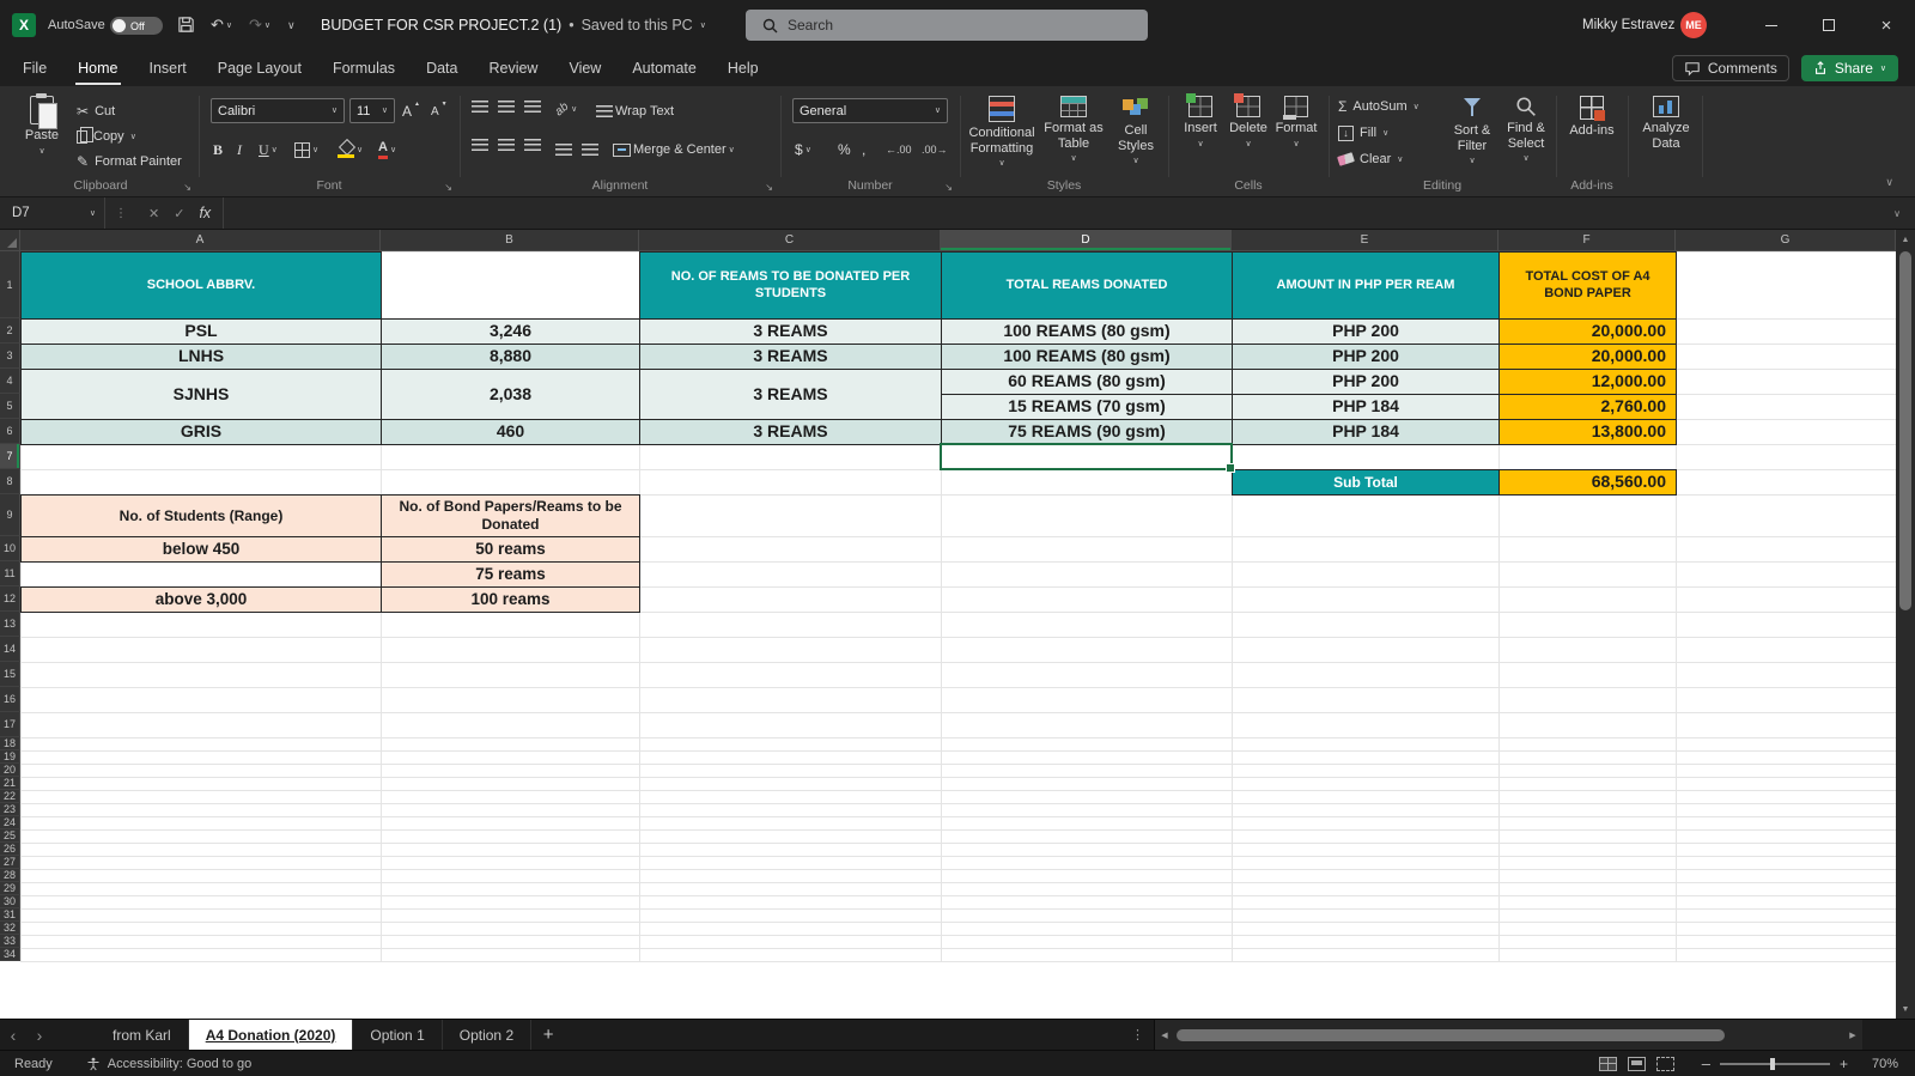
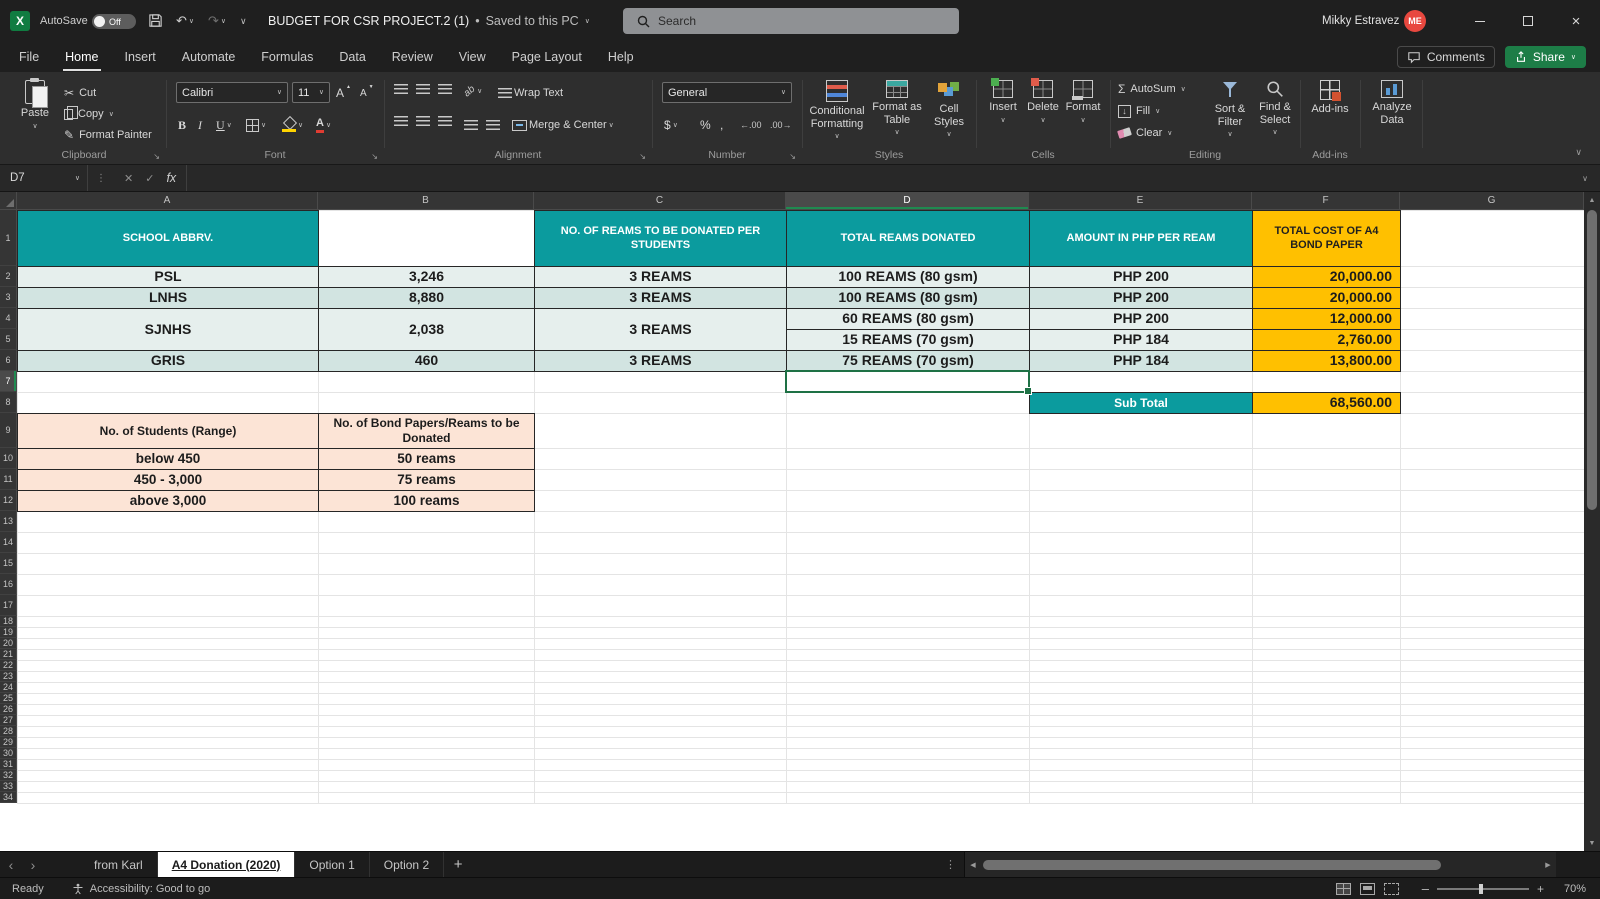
  X
  AutoSave
  Off
  ↶
  ↷
  ∨
  BUDGET FOR CSR PROJECT.2 (1)
  •
  Saved to this PC
  Search
  Mikky Estravez
  ME
  ×
  File
  Home
  Insert
- Page Layout
+ Automate
  Formulas
  Data
  Review
  View
- Automate
+ Page Layout
  Help
  Comments
  Share
  Paste
  ✂
  Cut
  Copy
  ✎
  Format Painter
  Clipboard
  ↘
  Calibri
  11
  A
  A
  B
  I
  U
  A
  Font
  ↘
  Wrap Text
  Merge & Center
  Alignment
  ↘
  General
  $
  %
  ,
  ←.00
  .00→
  Number
  ↘
  Conditional Formatting
  Format as Table
  Cell Styles
  Styles
  Insert
  Delete
  Format
  Cells
  Σ
  AutoSum
  ↓
  Fill
  Clear
  Sort & Filter
  Find & Select
  Editing
  Add-ins
  Add-ins
  Analyze Data
  ∨
  D7
  ⋮
  ✕
  ✓
  fx
  ∨
  A
  B
  C
  D
  E
  F
  G
  1
  2
  3
  4
  5
  6
  7
  8
  9
  10
  11
  12
  13
  14
  15
  16
  17
  18
  19
  20
  21
  22
  23
  24
  25
  26
  27
  28
  29
  30
  31
  32
  33
  34
  SCHOOL ABBRV.
  NO. OF REAMS TO BE DONATED PER STUDENTS
  TOTAL REAMS DONATED
  AMOUNT IN PHP PER REAM
  TOTAL COST OF A4 BOND PAPER
  PSL
  3,246
  3 REAMS
  100 REAMS (80 gsm)
  PHP 200
  20,000.00
  LNHS
  8,880
  3 REAMS
  100 REAMS (80 gsm)
  PHP 200
  20,000.00
  SJNHS
  2,038
  3 REAMS
  60 REAMS (80 gsm)
  PHP 200
  12,000.00
  15 REAMS (70 gsm)
  PHP 184
  2,760.00
  GRIS
  460
  3 REAMS
- 75 REAMS (90 gsm)
+ 75 REAMS (70 gsm)
  PHP 184
  13,800.00
  Sub Total
  68,560.00
  No. of Students (Range)
  No. of Bond Papers/Reams to be Donated
  below 450
  50 reams
+ 450 - 3,000
  75 reams
  above 3,000
  100 reams
  ‹
  ›
  from Karl
  A4 Donation (2020)
  Option 1
  Option 2
  +
  ⋮
  Ready
  Accessibility: Good to go
  –
  +
  70%
